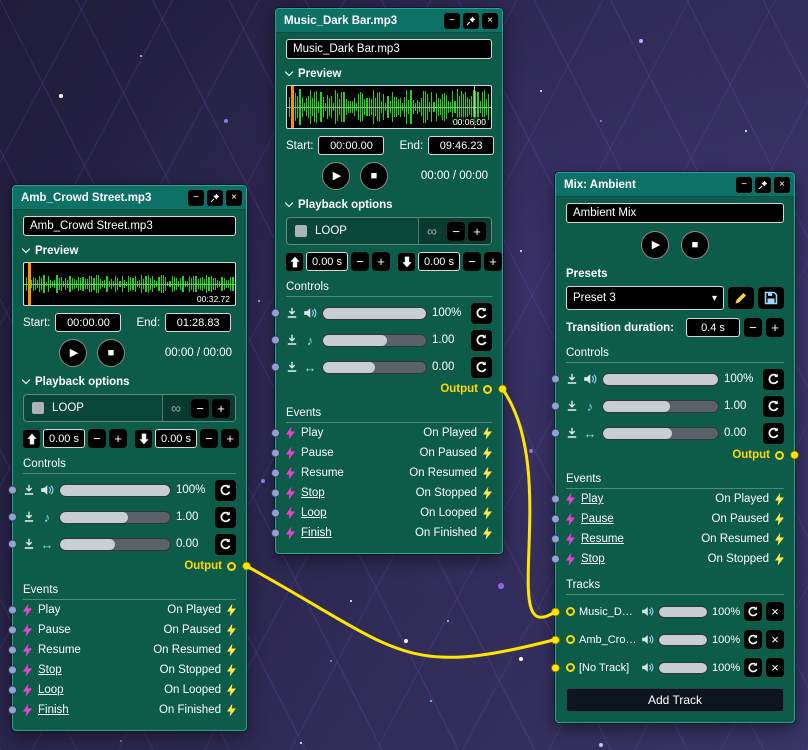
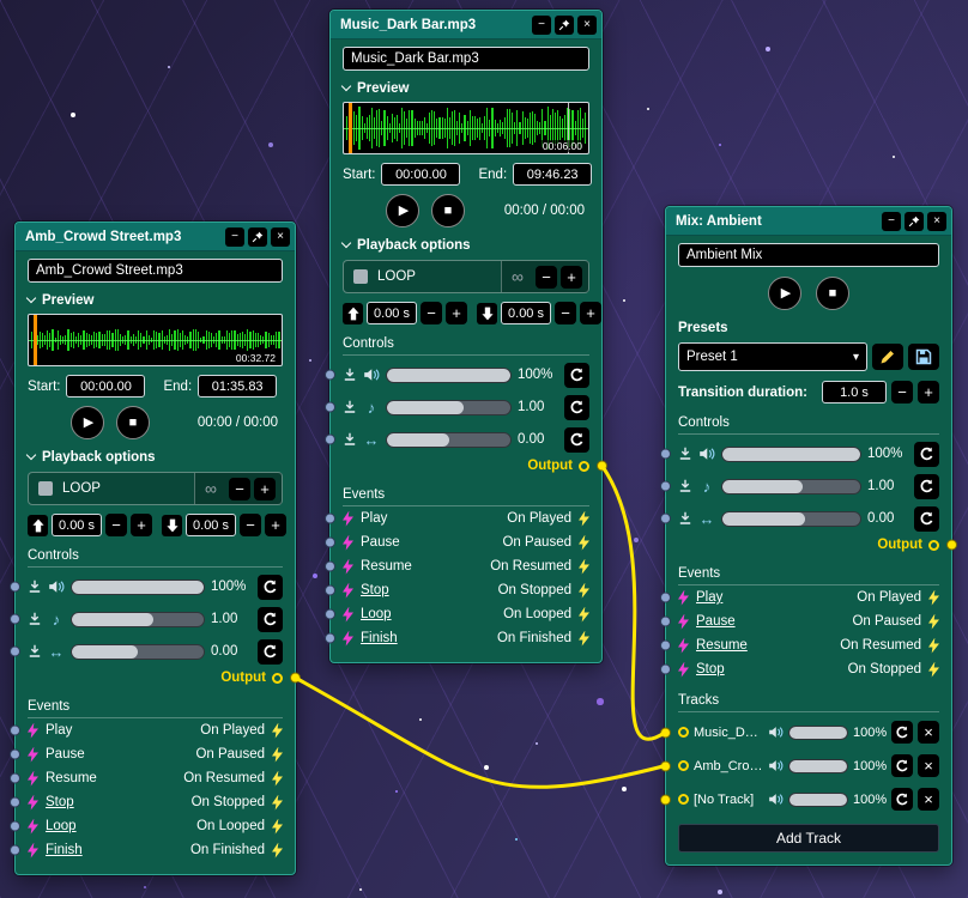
  Amb_Crowd Street.mp3
  −
  ×
  Amb_Crowd Street.mp3
  Preview
  00:32.72
  Start:
  00:00.00
  End:
- 01:28.83
+ 01:35.83
  ▶
  ■
  00:00 / 00:00
  Playback options
  LOOP
  ∞
  −
  +
  0.00 s
  −
  +
  0.00 s
  −
  +
  Controls
  100%
  ♪
  1.00
  ↔
  0.00
  Output
  Events
  Play
  On Played
  Pause
  On Paused
  Resume
  On Resumed
  Stop
  On Stopped
  Loop
  On Looped
  Finish
  On Finished
  Music_Dark Bar.mp3
  −
  ×
  Music_Dark Bar.mp3
  Preview
  00:06.00
  Start:
  00:00.00
  End:
  09:46.23
  ▶
  ■
  00:00 / 00:00
  Playback options
  LOOP
  ∞
  −
  +
  0.00 s
  −
  +
  0.00 s
  −
  +
  Controls
  100%
  ♪
  1.00
  ↔
  0.00
  Output
  Events
  Play
  On Played
  Pause
  On Paused
  Resume
  On Resumed
  Stop
  On Stopped
  Loop
  On Looped
  Finish
  On Finished
  Mix: Ambient
  −
  ×
  Ambient Mix
  ▶
  ■
  Presets
- Preset 3
+ Preset 1
  ▾
  Transition duration:
- 0.4 s
+ 1.0 s
  −
  +
  Controls
  100%
  ♪
  1.00
  ↔
  0.00
  Output
  Events
  Play
  On Played
  Pause
  On Paused
  Resume
  On Resumed
  Stop
  On Stopped
  Tracks
  Music_Dark
  100%
  ×
  Amb_Crowd
  100%
  ×
  [No Track]
  100%
  ×
  Add Track
